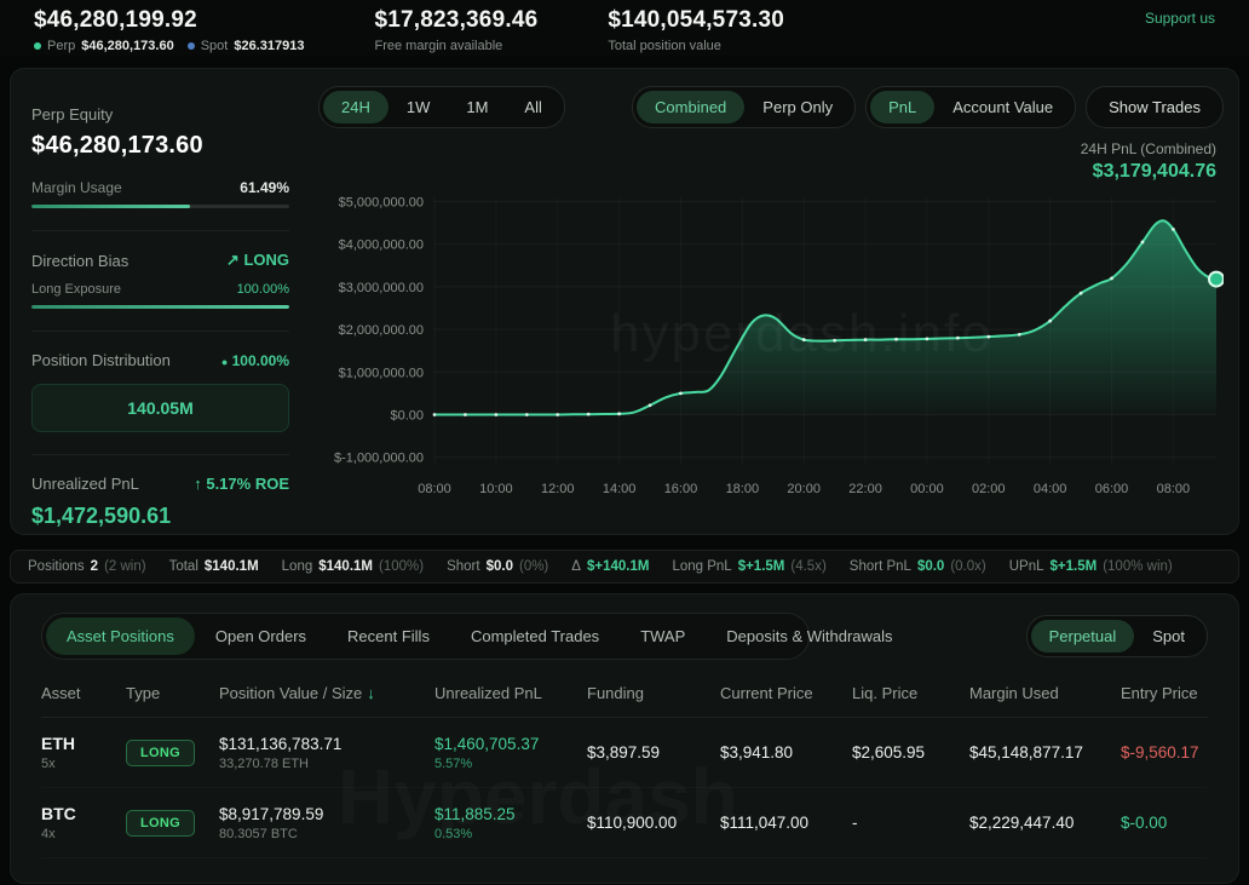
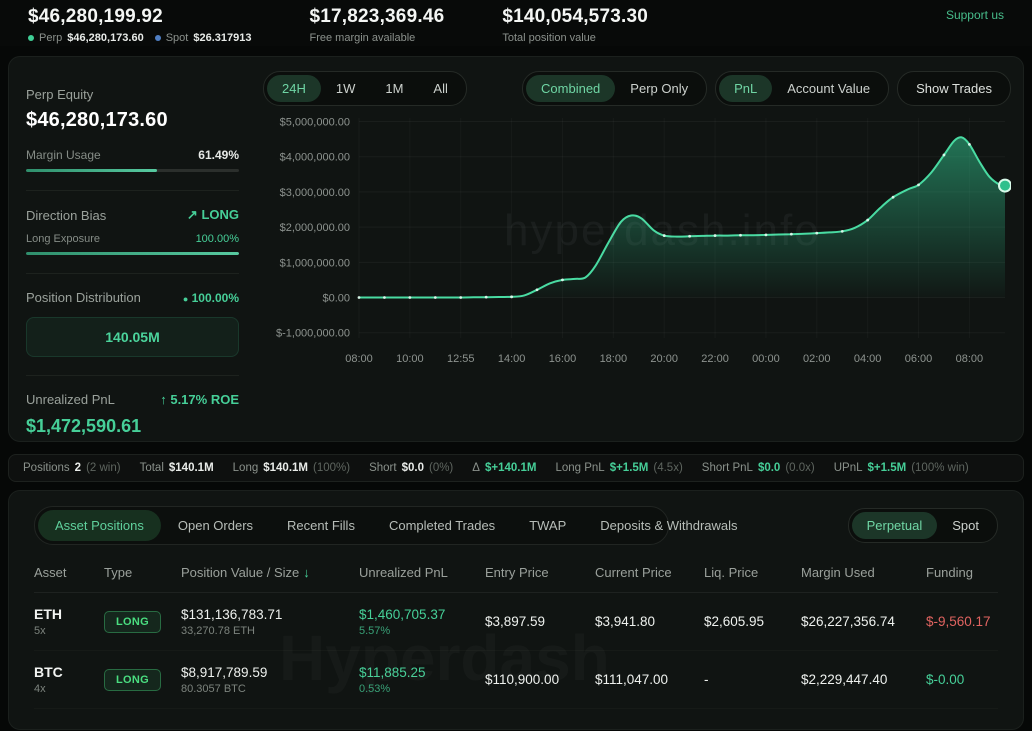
  $46,280,199.92
  Perp
  $46,280,173.60
  Spot
  $26.317913
  $17,823,369.46
  Free margin available
  $140,054,573.30
  Total position value
  Support us
  Perp Equity
  $46,280,173.60
  Margin Usage
  61.49%
  Direction Bias
  ↗ LONG
  Long Exposure
  100.00%
  Position Distribution
  ● 100.00%
  140.05M
  Unrealized PnL
  ↑ 5.17% ROE
  $1,472,590.61
  24H
  1W
  1M
  All
  Combined
  Perp Only
  PnL
  Account Value
  Show Trades
- 24H PnL (Combined)
- $3,179,404.76
  hyperdash.info
  $5,000,000.00
  $4,000,000.00
  $3,000,000.00
  $2,000,000.00
  $1,000,000.00
  $0.00
  $-1,000,000.00
  08:00
  10:00
- 12:00
+ 12:55
  14:00
  16:00
  18:00
  20:00
  22:00
  00:00
  02:00
  04:00
  06:00
  08:00
  Positions
  2
  (2 win)
  Total
  $140.1M
  Long
  $140.1M
  (100%)
  Short
  $0.0
  (0%)
  Δ
  $+140.1M
  Long PnL
  $+1.5M
  (4.5x)
  Short PnL
  $0.0
  (0.0x)
  UPnL
  $+1.5M
  (100% win)
  Hyperdash
  Asset Positions
  Open Orders
  Recent Fills
  Completed Trades
  TWAP
  Deposits & Withdrawals
  Perpetual
  Spot
  Asset
  Type
  Position Value / Size ↓
  Unrealized PnL
- Funding
+ Entry Price
  Current Price
  Liq. Price
  Margin Used
- Entry Price
+ Funding
  ETH
  5x
  LONG
  $131,136,783.71
  33,270.78 ETH
  $1,460,705.37
  5.57%
  $3,897.59
  $3,941.80
  $2,605.95
- $45,148,877.17
+ $26,227,356.74
  $-9,560.17
  BTC
  4x
  LONG
  $8,917,789.59
  80.3057 BTC
  $11,885.25
  0.53%
  $110,900.00
  $111,047.00
  -
  $2,229,447.40
  $-0.00
